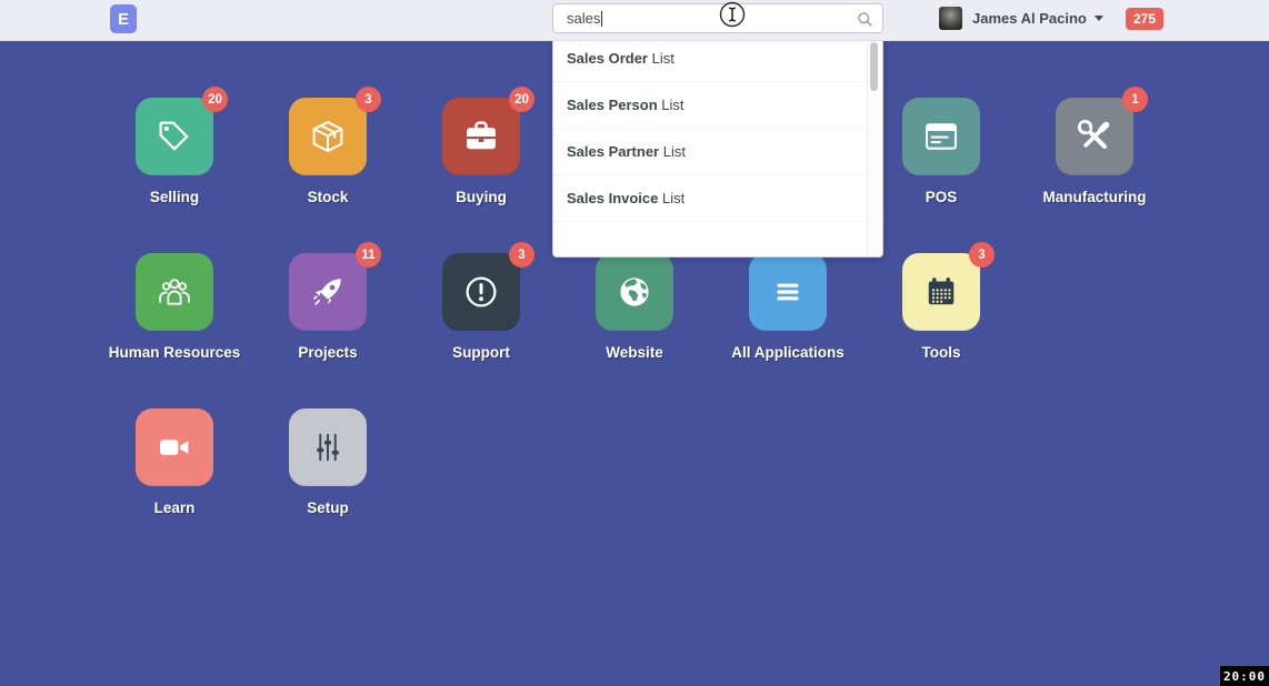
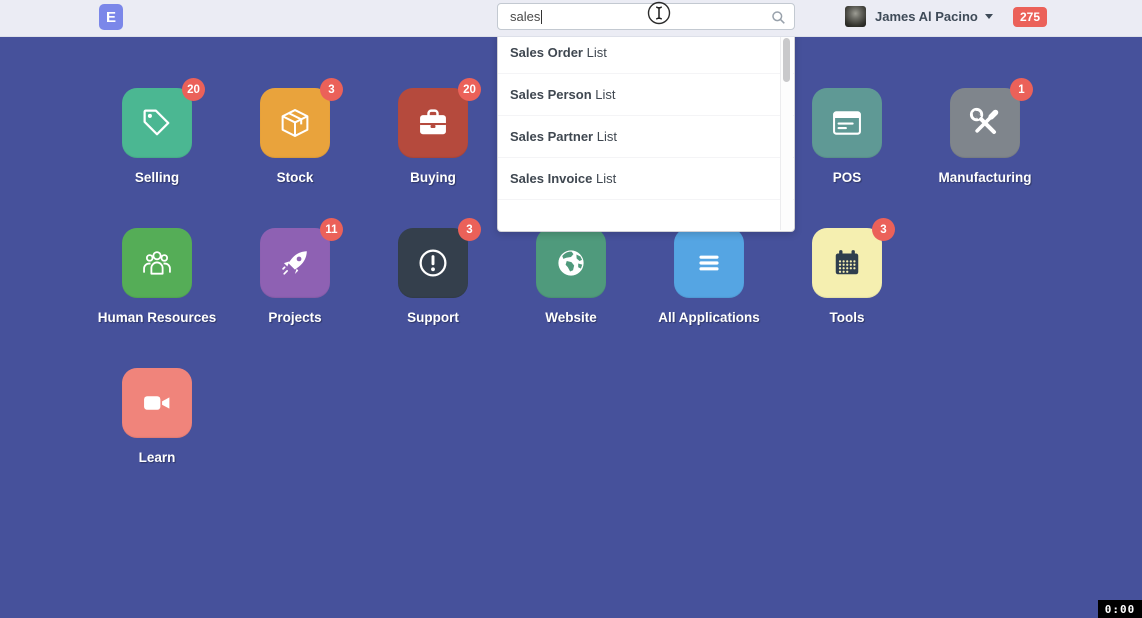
  E
  sales
  James Al Pacino
  275
  Sales Order
  List
  Sales Person
  List
  Sales Partner
  List
  Sales Invoice
  List
  20
  Selling
  3
  Stock
  20
  Buying
  POS
  1
  Manufacturing
  Human Resources
  11
  Projects
  3
  Support
  Website
  All Applications
  3
  Tools
  Learn
- Setup
- 20:00
+ 0:00
